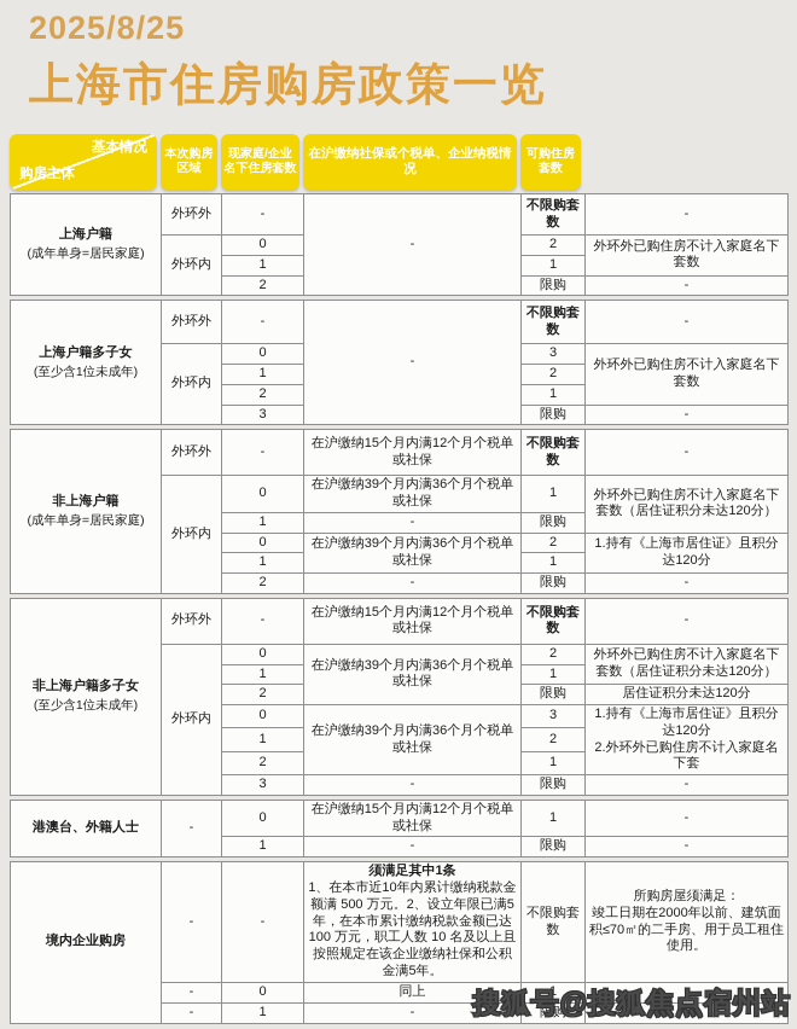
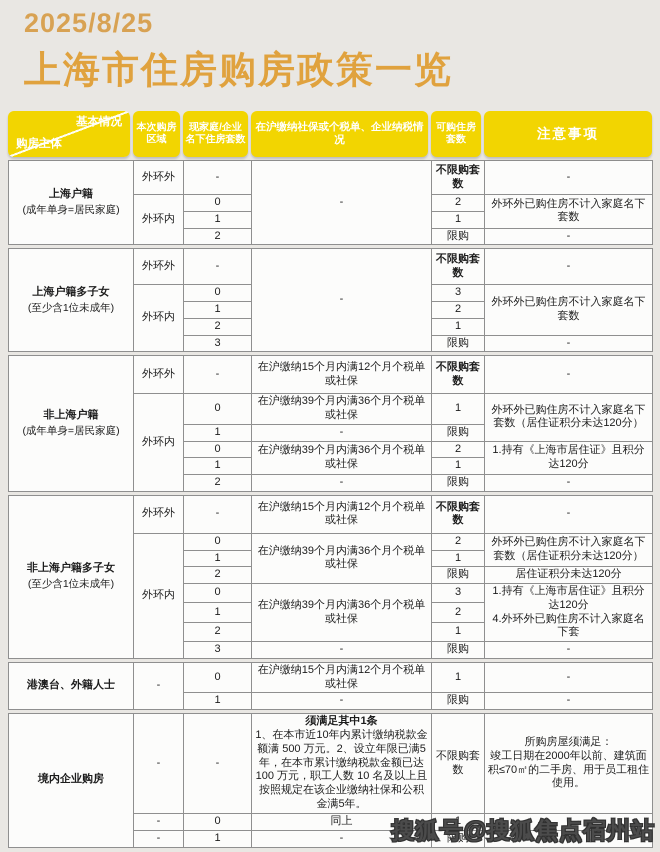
  2025/8/25
  上海市住房购房政策一览
  基本情况
  购房主体
  本次购房区域
  现家庭/企业名下住房套数
  在沪缴纳社保或个税单、企业纳税情况
  可购住房套数
+ 注意事项
  上海户籍 (成年单身=居民家庭)	外环外	-	-	不限购套数	-
  外环内	0	2	外环外已购住房不计入家庭名下套数
  1	1
  2	限购	-
  上海户籍多子女 (至少含1位未成年)	外环外	-	-	不限购套数	-
  外环内	0	3	外环外已购住房不计入家庭名下套数
  1	2
  2	1
  3	限购	-
  非上海户籍 (成年单身=居民家庭)	外环外	-	在沪缴纳15个月内满12个月个税单或社保	不限购套数	-
  外环内	0	在沪缴纳39个月内满36个月个税单或社保	1	外环外已购住房不计入家庭名下套数（居住证积分未达120分）
  1	-	限购
  0	在沪缴纳39个月内满36个月个税单或社保	2	1.持有《上海市居住证》且积分达120分
  1	1
  2	-	限购	-
  非上海户籍多子女 (至少含1位未成年)	外环外	-	在沪缴纳15个月内满12个月个税单或社保	不限购套数	-
  外环内	0	在沪缴纳39个月内满36个月个税单或社保	2	外环外已购住房不计入家庭名下套数（居住证积分未达120分）
  1	1
  2	限购	居住证积分未达120分
- 0	在沪缴纳39个月内满36个月个税单或社保	3	1.持有《上海市居住证》且积分达120分 2.外环外已购住房不计入家庭名下套
+ 0	在沪缴纳39个月内满36个月个税单或社保	3	1.持有《上海市居住证》且积分达120分 4.外环外已购住房不计入家庭名下套
  1	2
  2	1
  3	-	限购	-
  港澳台、外籍人士	-	0	在沪缴纳15个月内满12个月个税单或社保	1	-
  1	-	限购	-
  境内企业购房	-	-	须满足其中1条 1、在本市近10年内累计缴纳税款金额满 500 万元。2、设立年限已满5年，在本市累计缴纳税款金额已达 100 万元，职工人数 10 名及以上且按照规定在该企业缴纳社保和公积金满5年。	不限购套数	所购房屋须满足： 竣工日期在2000年以前、建筑面积≤70㎡的二手房、用于员工租住使用。
  -	0	同上	1	-
  -	1	-	限购	-
  搜狐号@搜狐焦点宿州站
